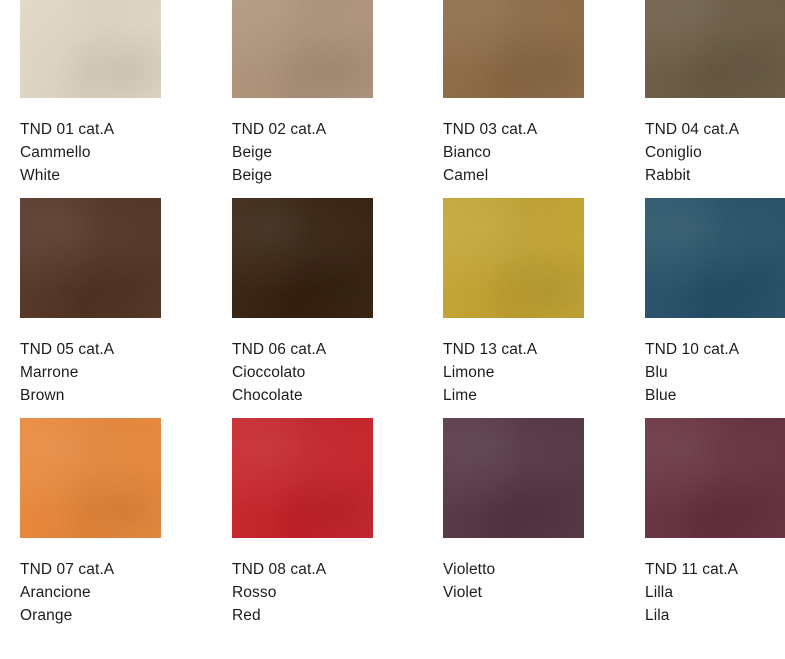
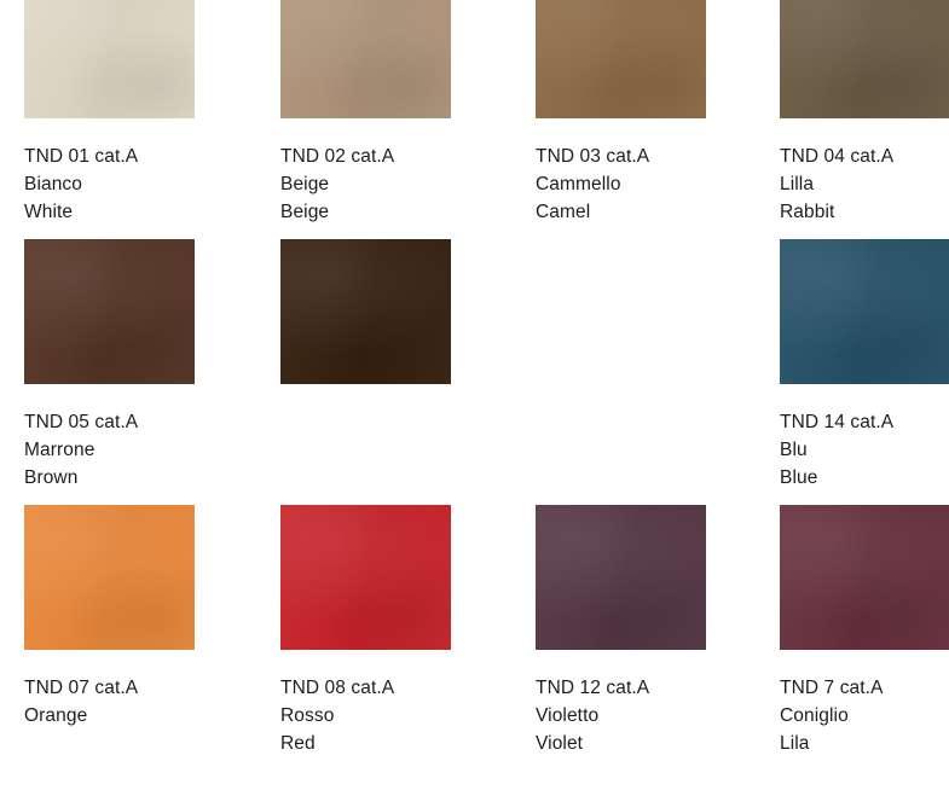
  TND 01 cat.A
- Cammello
+ Bianco
  White
  TND 02 cat.A
  Beige
  Beige
  TND 03 cat.A
- Bianco
+ Cammello
  Camel
  TND 04 cat.A
- Coniglio
+ Lilla
  Rabbit
  TND 05 cat.A
  Marrone
  Brown
- TND 06 cat.A
- Cioccolato
- Chocolate
- TND 13 cat.A
- Limone
- Lime
- TND 10 cat.A
+ TND 14 cat.A
  Blu
  Blue
  TND 07 cat.A
- Arancione
  Orange
  TND 08 cat.A
  Rosso
  Red
+ TND 12 cat.A
  Violetto
  Violet
- TND 11 cat.A
+ TND 7 cat.A
- Lilla
+ Coniglio
  Lila
